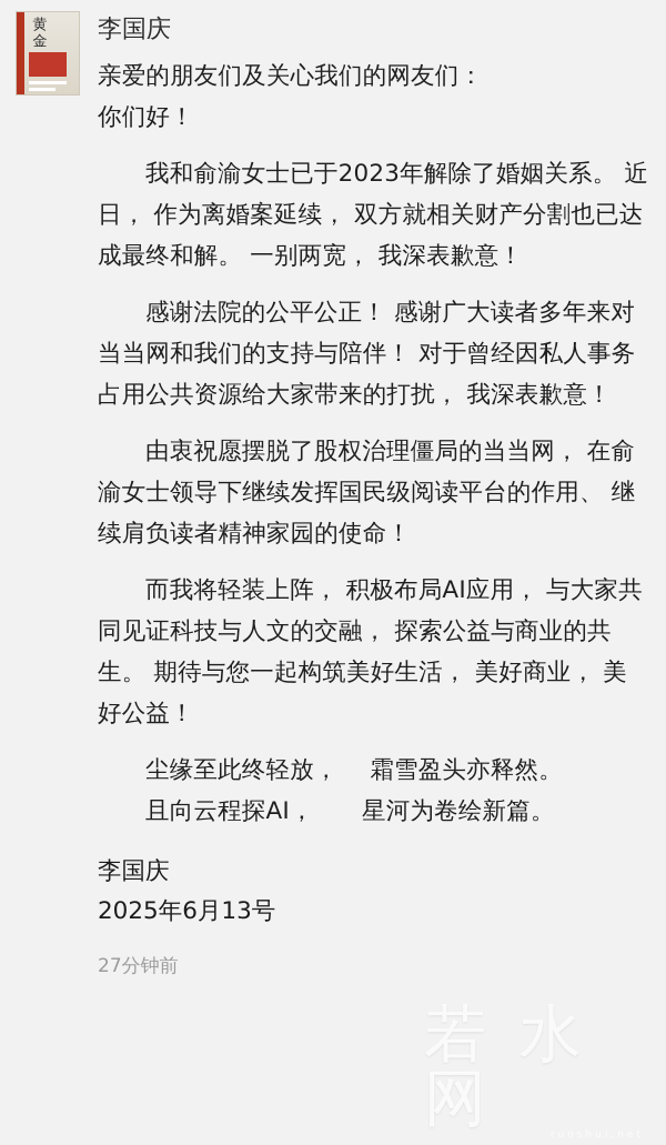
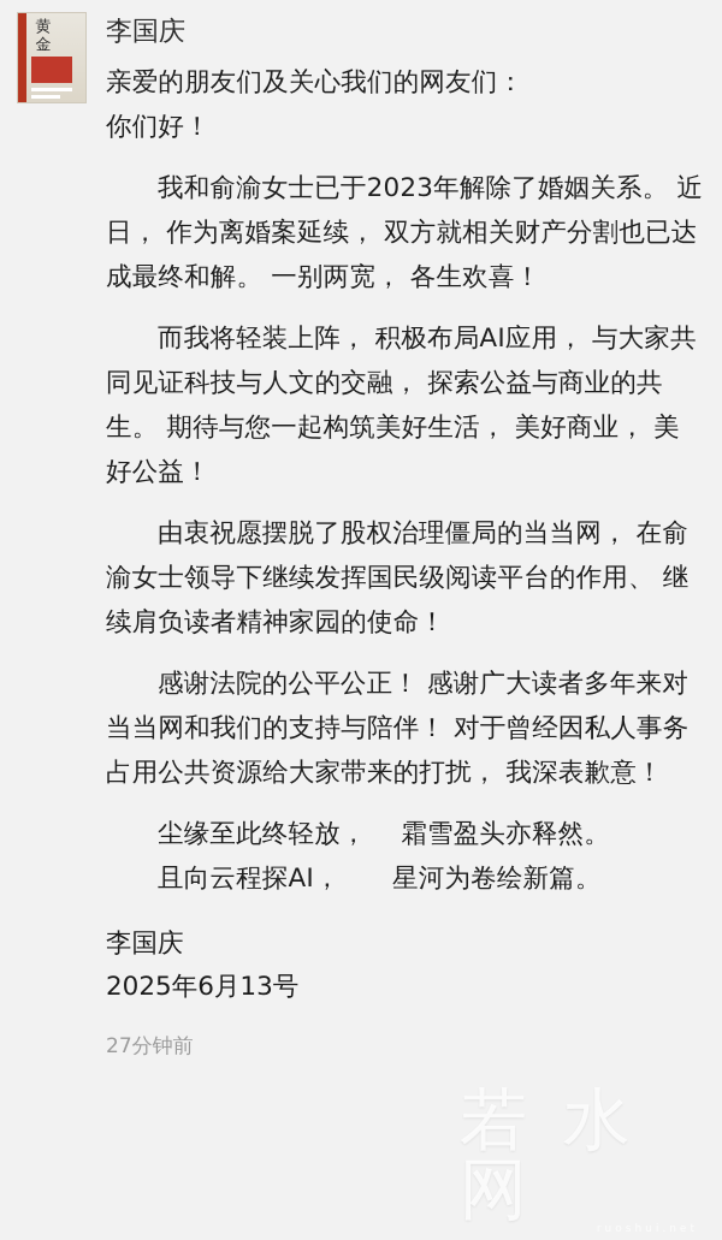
  黄金
  李国庆
  亲爱的朋友们及关心我们的网友们：
  你们好！
- 我和俞渝女士已于2023年解除了婚姻关系。 近日， 作为离婚案延续， 双方就相关财产分割也已达成最终和解。 一别两宽， 我深表歉意！
+ 我和俞渝女士已于2023年解除了婚姻关系。 近日， 作为离婚案延续， 双方就相关财产分割也已达成最终和解。 一别两宽， 各生欢喜！
- 感谢法院的公平公正！ 感谢广大读者多年来对当当网和我们的支持与陪伴！ 对于曾经因私人事务占用公共资源给大家带来的打扰， 我深表歉意！
+ 而我将轻装上阵， 积极布局AI应用， 与大家共同见证科技与人文的交融， 探索公益与商业的共生。 期待与您一起构筑美好生活， 美好商业， 美好公益！
  由衷祝愿摆脱了股权治理僵局的当当网， 在俞渝女士领导下继续发挥国民级阅读平台的作用、 继续肩负读者精神家园的使命！
- 而我将轻装上阵， 积极布局AI应用， 与大家共同见证科技与人文的交融， 探索公益与商业的共生。 期待与您一起构筑美好生活， 美好商业， 美好公益！
+ 感谢法院的公平公正！ 感谢广大读者多年来对当当网和我们的支持与陪伴！ 对于曾经因私人事务占用公共资源给大家带来的打扰， 我深表歉意！
  尘缘至此终轻放， 霜雪盈头亦释然。
  且向云程探AI， 星河为卷绘新篇。
  李国庆
  2025年6月13号
  27分钟前
  若 水 网
